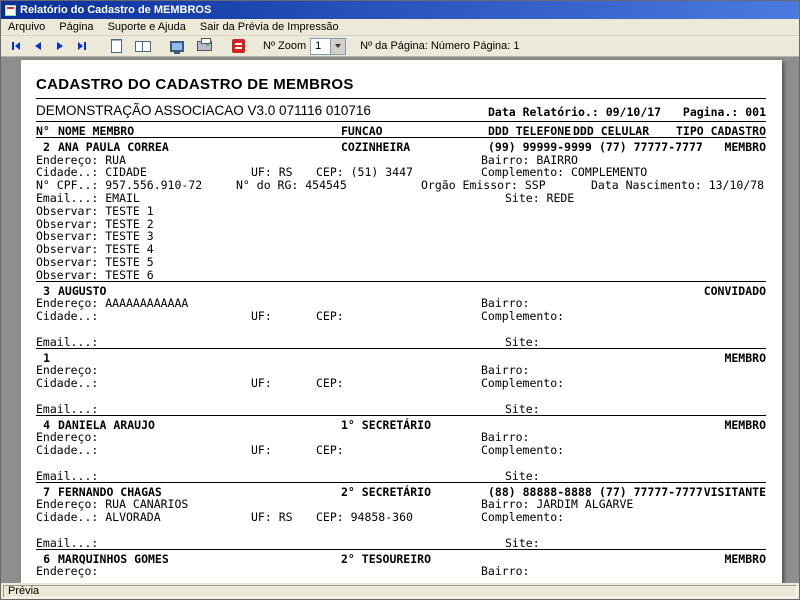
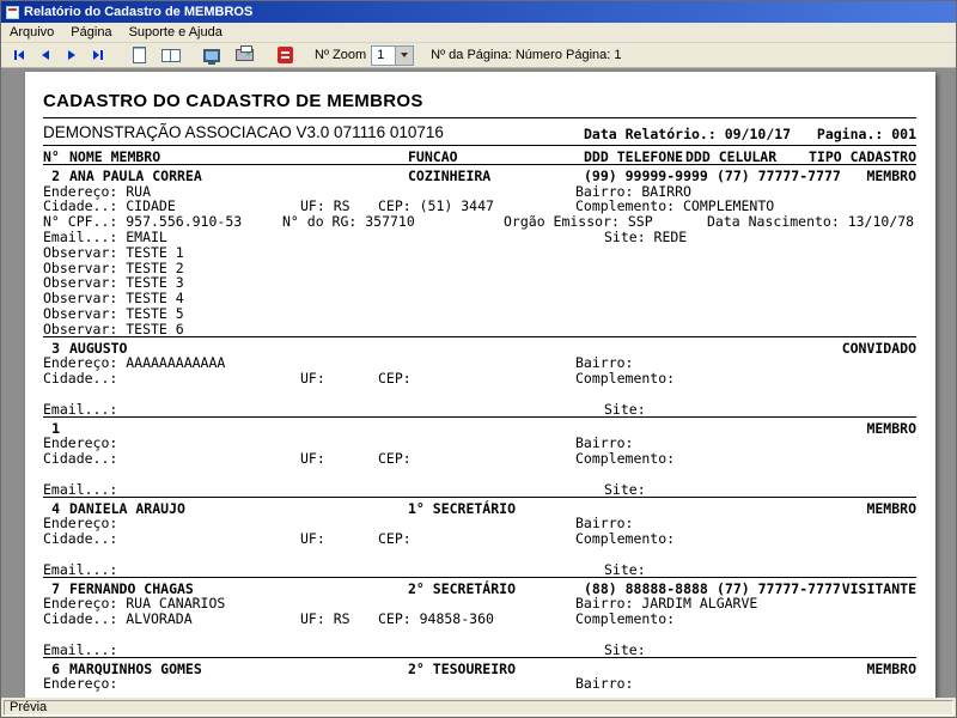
  Relatório do Cadastro de MEMBROS
  Arquivo
  Página
  Suporte e Ajuda
- Sair da Prévia de Impressão
  Nº Zoom
  1
  Nº da Página: Número Página: 1
  CADASTRO DO CADASTRO DE MEMBROS
  DEMONSTRAÇÃO ASSOCIACAO V3.0 071116 010716
  Data Relatório.: 09/10/17
  Pagina.: 001
  N°
  NOME MEMBRO
  FUNCAO
  DDD TELEFONE
  DDD CELULAR
  TIPO CADASTRO
  2
  ANA PAULA CORREA
  COZINHEIRA
  (99) 99999-9999
  (77) 77777-7777
  MEMBRO
  Endereço: RUA
  Bairro: BAIRRO
  Cidade..: CIDADE
  UF: RS
  CEP: (51) 3447
  Complemento: COMPLEMENTO
- N° CPF..: 957.556.910-72
+ N° CPF..: 957.556.910-53
- N° do RG: 454545
+ N° do RG: 357710
  Orgão Emissor: SSP
  Data Nascimento: 13/10/78
  Email...: EMAIL
  Site: REDE
  Observar: TESTE 1
  Observar: TESTE 2
  Observar: TESTE 3
  Observar: TESTE 4
  Observar: TESTE 5
  Observar: TESTE 6
  3
  AUGUSTO
  CONVIDADO
  Endereço: AAAAAAAAAAAA
  Bairro:
  Cidade..:
  UF:
  CEP:
  Complemento:
  Email...:
  Site:
  1
  MEMBRO
  Endereço:
  Bairro:
  Cidade..:
  UF:
  CEP:
  Complemento:
  Email...:
  Site:
  4
  DANIELA ARAUJO
  1° SECRETÁRIO
  MEMBRO
  Endereço:
  Bairro:
  Cidade..:
  UF:
  CEP:
  Complemento:
  Email...:
  Site:
  7
  FERNANDO CHAGAS
  2° SECRETÁRIO
  (88) 88888-8888
  (77) 77777-7777
  VISITANTE
  Endereço: RUA CANARIOS
  Bairro: JARDIM ALGARVE
  Cidade..: ALVORADA
  UF: RS
  CEP: 94858-360
  Complemento:
  Email...:
  Site:
  6
  MARQUINHOS GOMES
  2° TESOUREIRO
  MEMBRO
  Endereço:
  Bairro:
  Prévia
